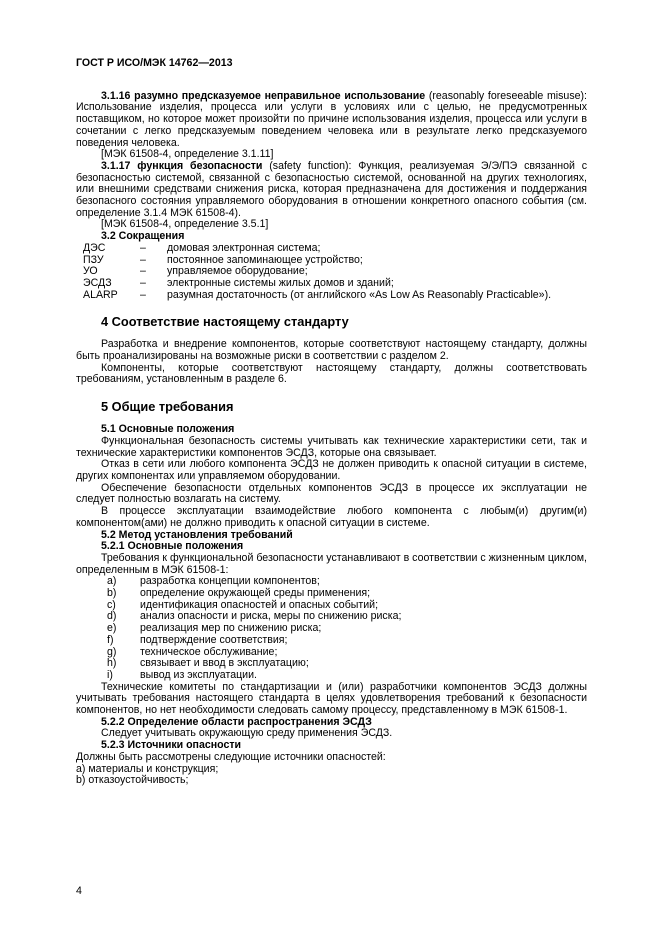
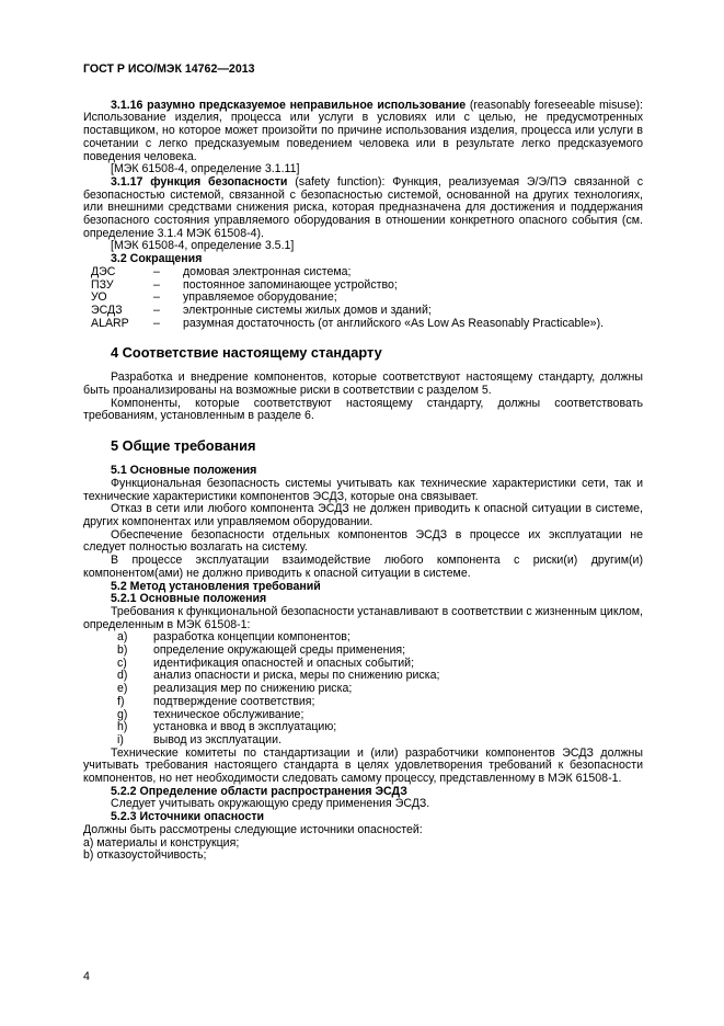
  ГОСТ Р ИСО/МЭК 14762—2013
  3.1.16 разумно предсказуемое неправильное использование (reasonably foreseeable misuse): Использование изделия, процесса или услуги в условиях или с целью, не предусмотренных поставщиком, но которое может произойти по причине использования изделия, процесса или услуги в сочетании с легко предсказуемым поведением человека или в результате легко предсказуемого поведения человека.
  [МЭК 61508-4, определение 3.1.11]
  3.1.17 функция безопасности (safety function): Функция, реализуемая Э/Э/ПЭ связанной с безопасностью системой, связанной с безопасностью системой, основанной на других технологиях, или внешними средствами снижения риска, которая предназначена для достижения и поддержания безопасного состояния управляемого оборудования в отношении конкретного опасного события (см. определение 3.1.4 МЭК 61508-4).
  [МЭК 61508-4, определение 3.5.1]
  3.2 Сокращения
  ДЭС
  –
  домовая электронная система;
  ПЗУ
  –
  постоянное запоминающее устройство;
  УО
  –
  управляемое оборудование;
  ЭСДЗ
  –
  электронные системы жилых домов и зданий;
  ALARP
  –
  разумная достаточность (от английского «As Low As Reasonably Practicable»).
  4 Соответствие настоящему стандарту
- Разработка и внедрение компонентов, которые соответствуют настоящему стандарту, должны быть проанализированы на возможные риски в соответствии с разделом 2.
+ Разработка и внедрение компонентов, которые соответствуют настоящему стандарту, должны быть проанализированы на возможные риски в соответствии с разделом 5.
  Компоненты, которые соответствуют настоящему стандарту, должны соответствовать требованиям, установленным в разделе 6.
  5 Общие требования
  5.1 Основные положения
  Функциональная безопасность системы учитывать как технические характеристики сети, так и технические характеристики компонентов ЭСДЗ, которые она связывает.
  Отказ в сети или любого компонента ЭСДЗ не должен приводить к опасной ситуации в системе, других компонентах или управляемом оборудовании.
  Обеспечение безопасности отдельных компонентов ЭСДЗ в процессе их эксплуатации не следует полностью возлагать на систему.
- В процессе эксплуатации взаимодействие любого компонента с любым(и) другим(и) компонентом(ами) не должно приводить к опасной ситуации в системе.
+ В процессе эксплуатации взаимодействие любого компонента с риски(и) другим(и) компонентом(ами) не должно приводить к опасной ситуации в системе.
  5.2 Метод установления требований
  5.2.1 Основные положения
  Требования к функциональной безопасности устанавливают в соответствии с жизненным циклом, определенным в МЭК 61508-1:
  a)
  разработка концепции компонентов;
  b)
  определение окружающей среды применения;
  c)
  идентификация опасностей и опасных событий;
  d)
  анализ опасности и риска, меры по снижению риска;
  e)
  реализация мер по снижению риска;
  f)
  подтверждение соответствия;
  g)
  техническое обслуживание;
  h)
- связывает и ввод в эксплуатацию;
+ установка и ввод в эксплуатацию;
  i)
  вывод из эксплуатации.
  Технические комитеты по стандартизации и (или) разработчики компонентов ЭСДЗ должны учитывать требования настоящего стандарта в целях удовлетворения требований к безопасности компонентов, но нет необходимости следовать самому процессу, представленному в МЭК 61508-1.
  5.2.2 Определение области распространения ЭСДЗ
  Следует учитывать окружающую среду применения ЭСДЗ.
  5.2.3 Источники опасности
  Должны быть рассмотрены следующие источники опасностей:
  a) материалы и конструкция;
  b) отказоустойчивость;
  4
